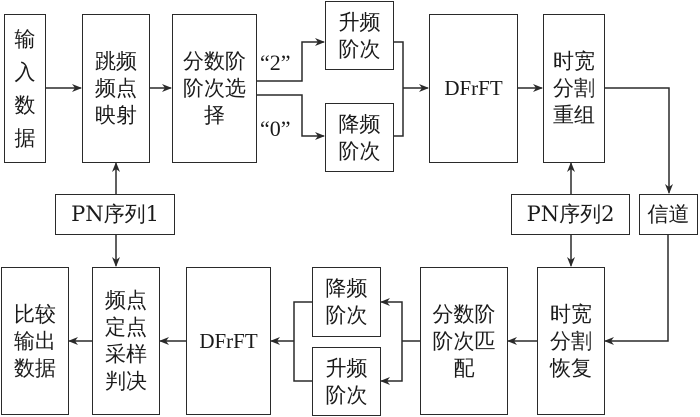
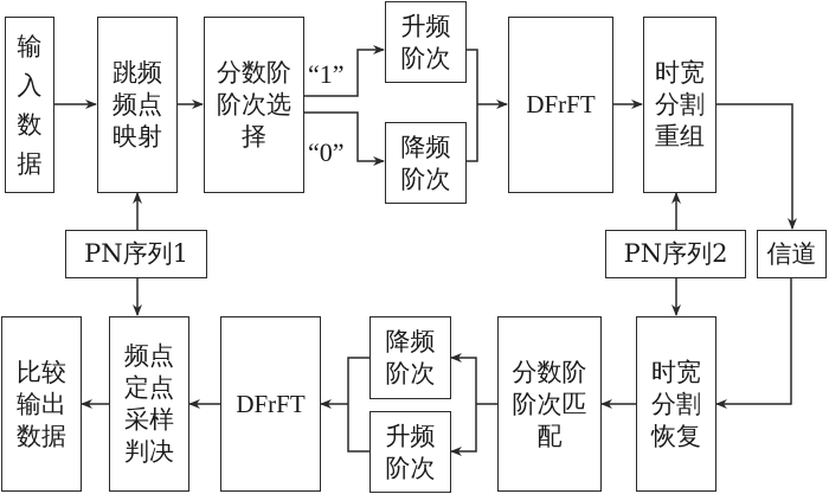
  输入数据
  跳频频点映射
  分数阶阶次选择
- “2”
+ “1”
  “0”
  升频阶次
  降频阶次
  DFrFT
  时宽分割重组
  PN序列1
  PN序列2
  信道
  比较输出数据
  频点定点采样判决
  DFrFT
  降频阶次
  升频阶次
  分数阶阶次匹配
  时宽分割恢复
